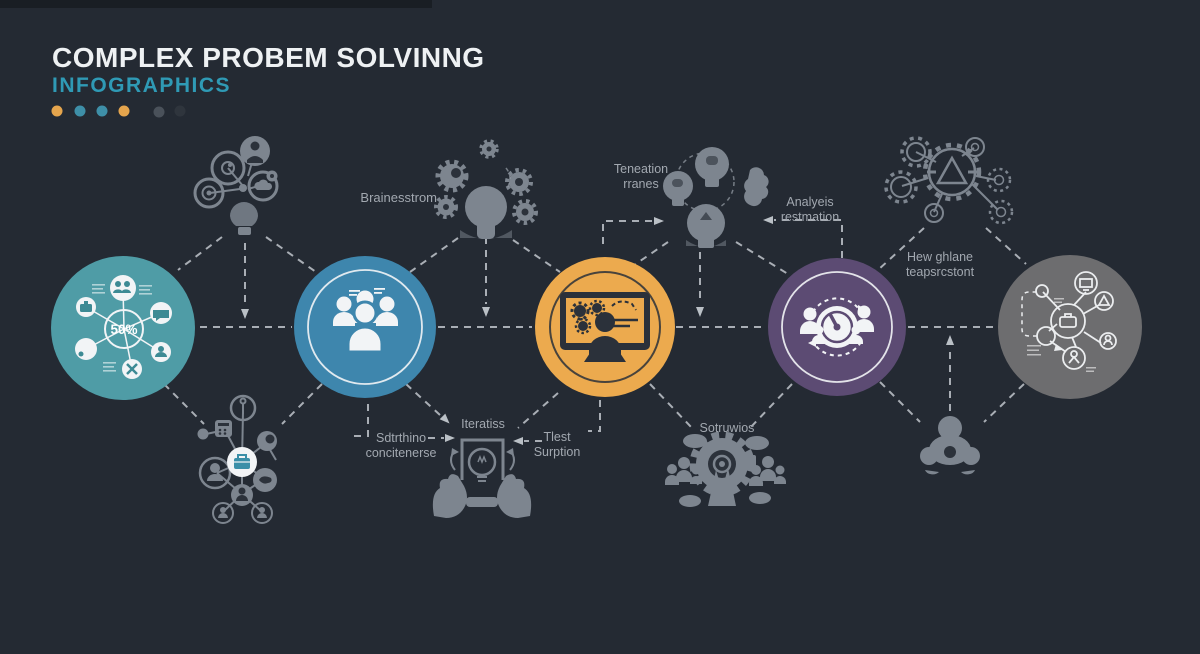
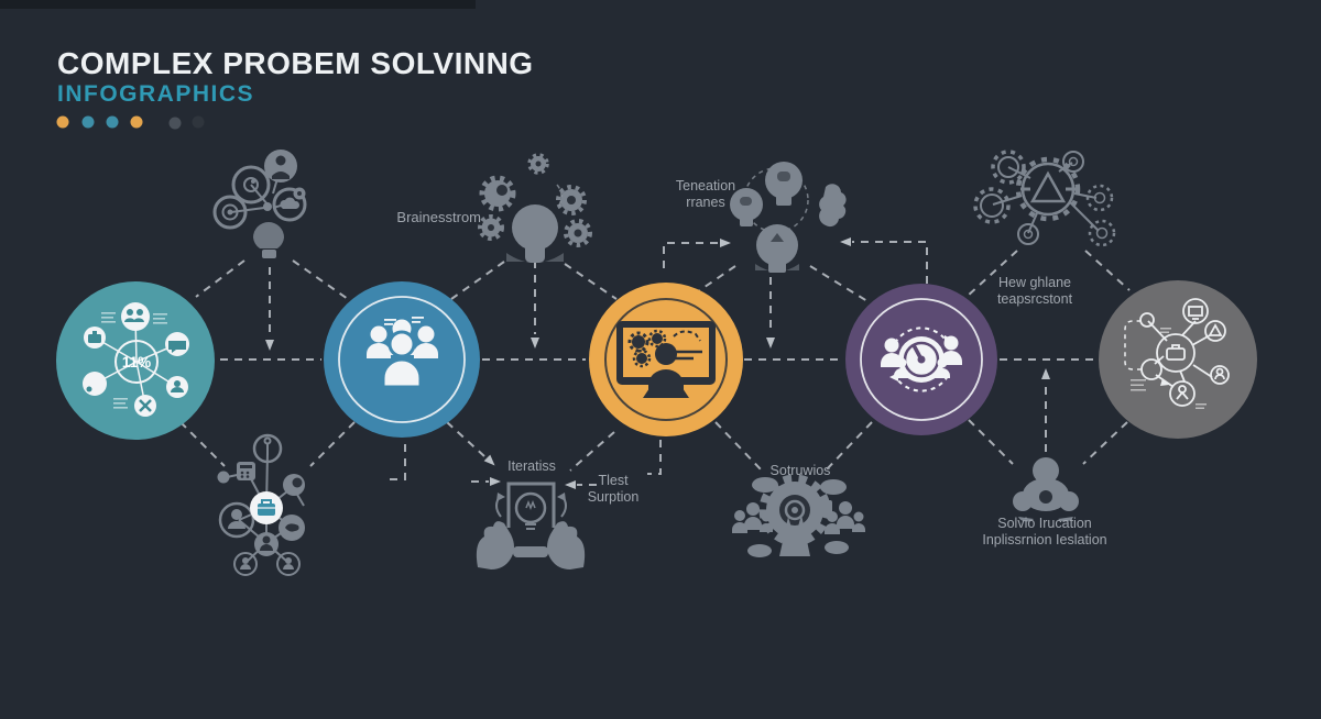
  COMPLEX PROBEM SOLVINNG
  INFOGRAPHICS
- 50%
+ 11%
  Brainesstrom
  Teneation
  rranes
- Analyeis
- restmation
  Hew ghlane
  teapsrcstont
  Iteratiss
- Sdtrthino
- concitenerse
  Tlest
  Surption
  Sotruwios
+ Solvio Irucation
+ Inplissrnion Ieslation
